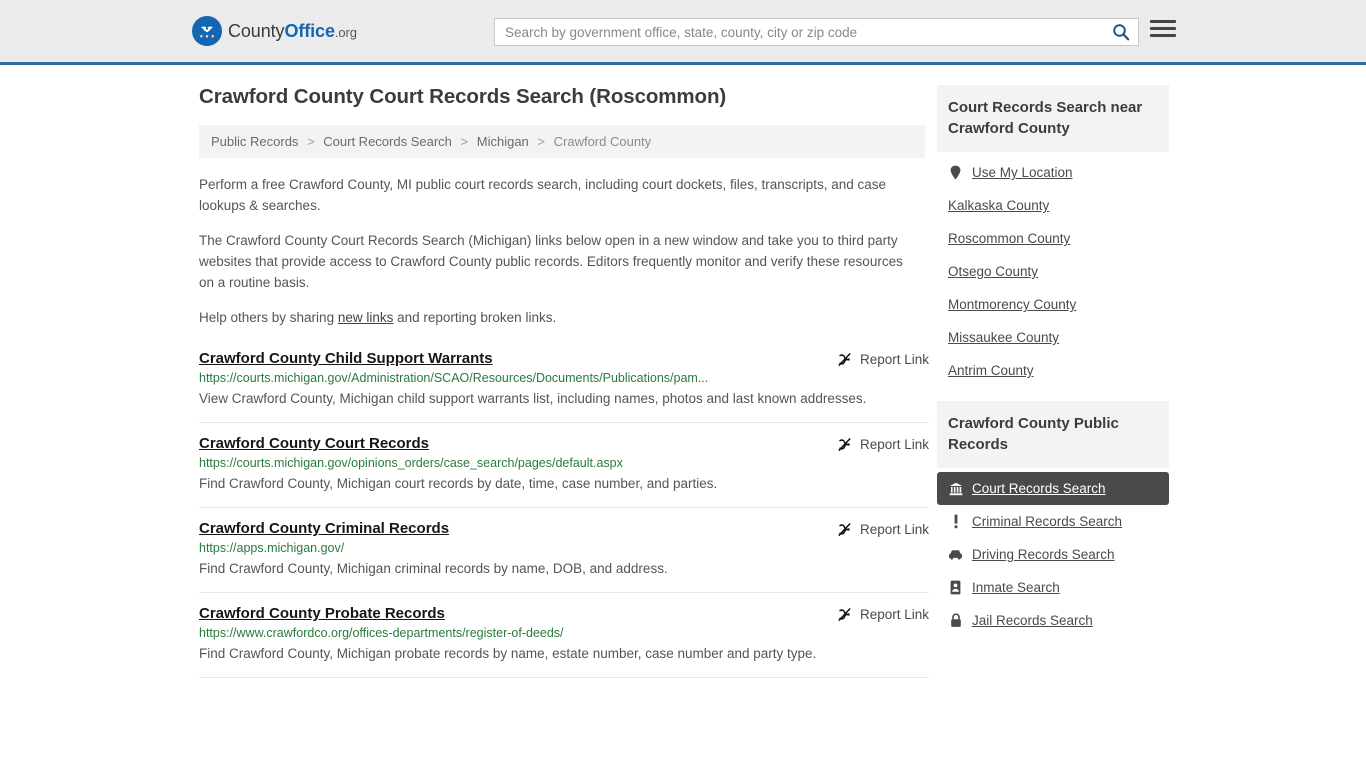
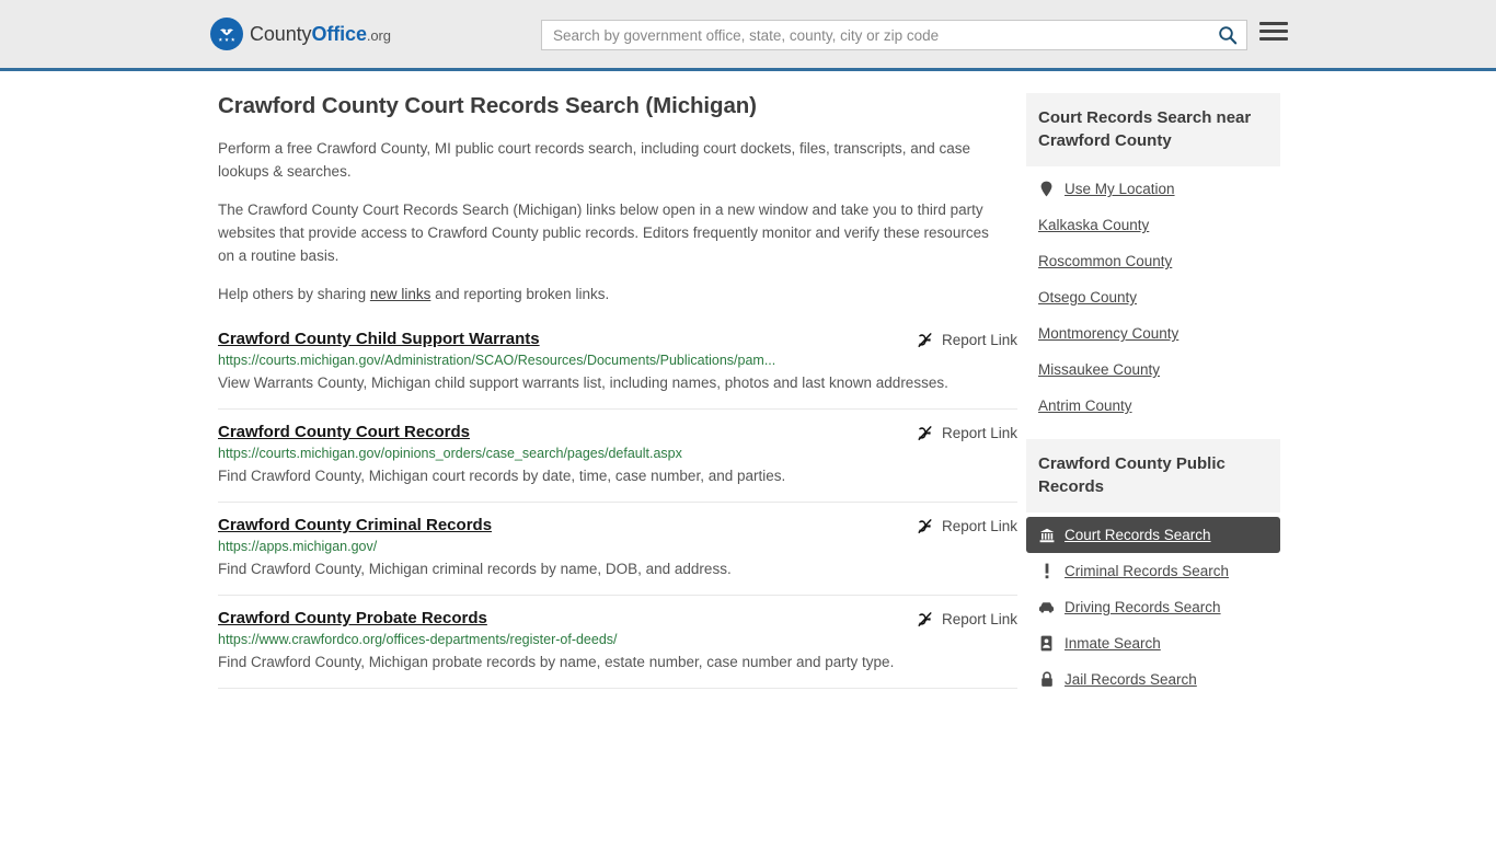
  CountyOffice.org
  Search by government office, state, county, city or zip code
- Crawford County Court Records Search (Roscommon)
+ Crawford County Court Records Search (Michigan)
- Public Records > Court Records Search > Michigan > Crawford County
  Perform a free Crawford County, MI public court records search, including court dockets, files, transcripts, and case lookups & searches.
  The Crawford County Court Records Search (Michigan) links below open in a new window and take you to third party websites that provide access to Crawford County public records. Editors frequently monitor and verify these resources on a routine basis.
  Help others by sharing new links and reporting broken links.
  Crawford County Child Support Warrants
  https://courts.michigan.gov/Administration/SCAO/Resources/Documents/Publications/pam...
- View Crawford County, Michigan child support warrants list, including names, photos and last known addresses.
+ View Warrants County, Michigan child support warrants list, including names, photos and last known addresses.
  Report Link
  Crawford County Court Records
  https://courts.michigan.gov/opinions_orders/case_search/pages/default.aspx
  Find Crawford County, Michigan court records by date, time, case number, and parties.
  Report Link
  Crawford County Criminal Records
  https://apps.michigan.gov/
  Find Crawford County, Michigan criminal records by name, DOB, and address.
  Report Link
  Crawford County Probate Records
  https://www.crawfordco.org/offices-departments/register-of-deeds/
  Find Crawford County, Michigan probate records by name, estate number, case number and party type.
  Report Link
  Court Records Search near Crawford County
  Use My Location
  Kalkaska County
  Roscommon County
  Otsego County
  Montmorency County
  Missaukee County
  Antrim County
  Crawford County Public Records
  Court Records Search
  Criminal Records Search
  Driving Records Search
  Inmate Search
  Jail Records Search
